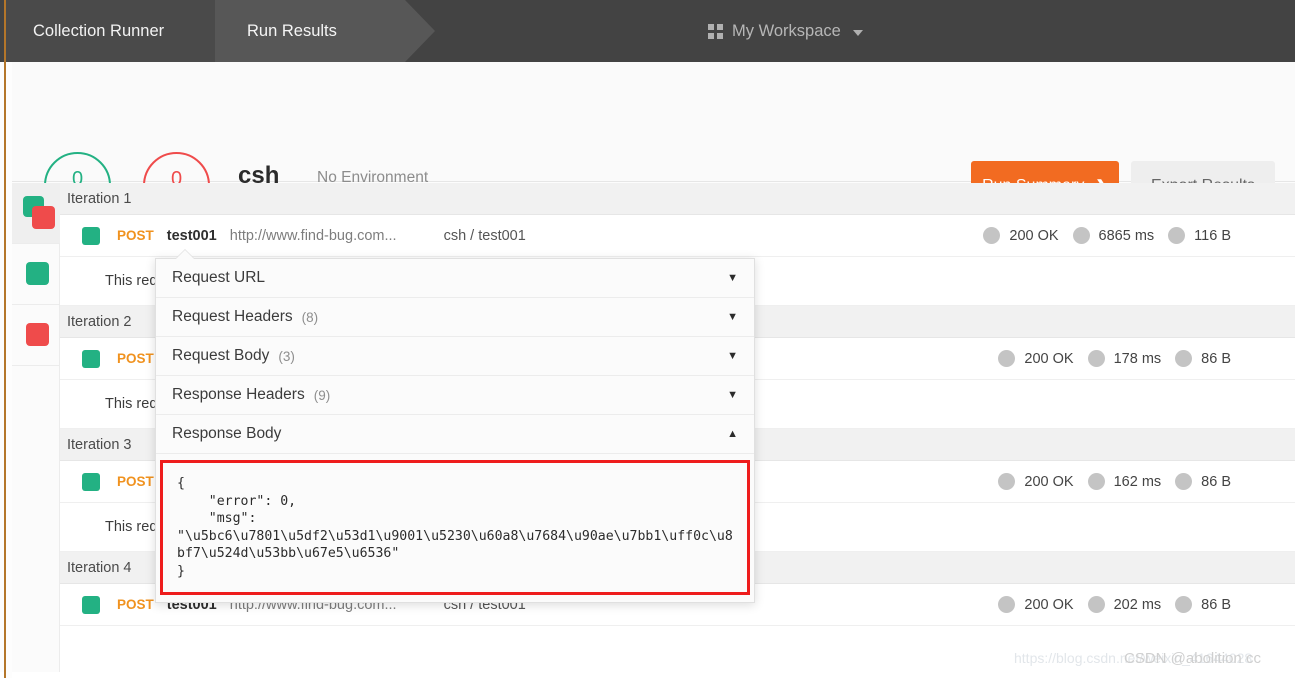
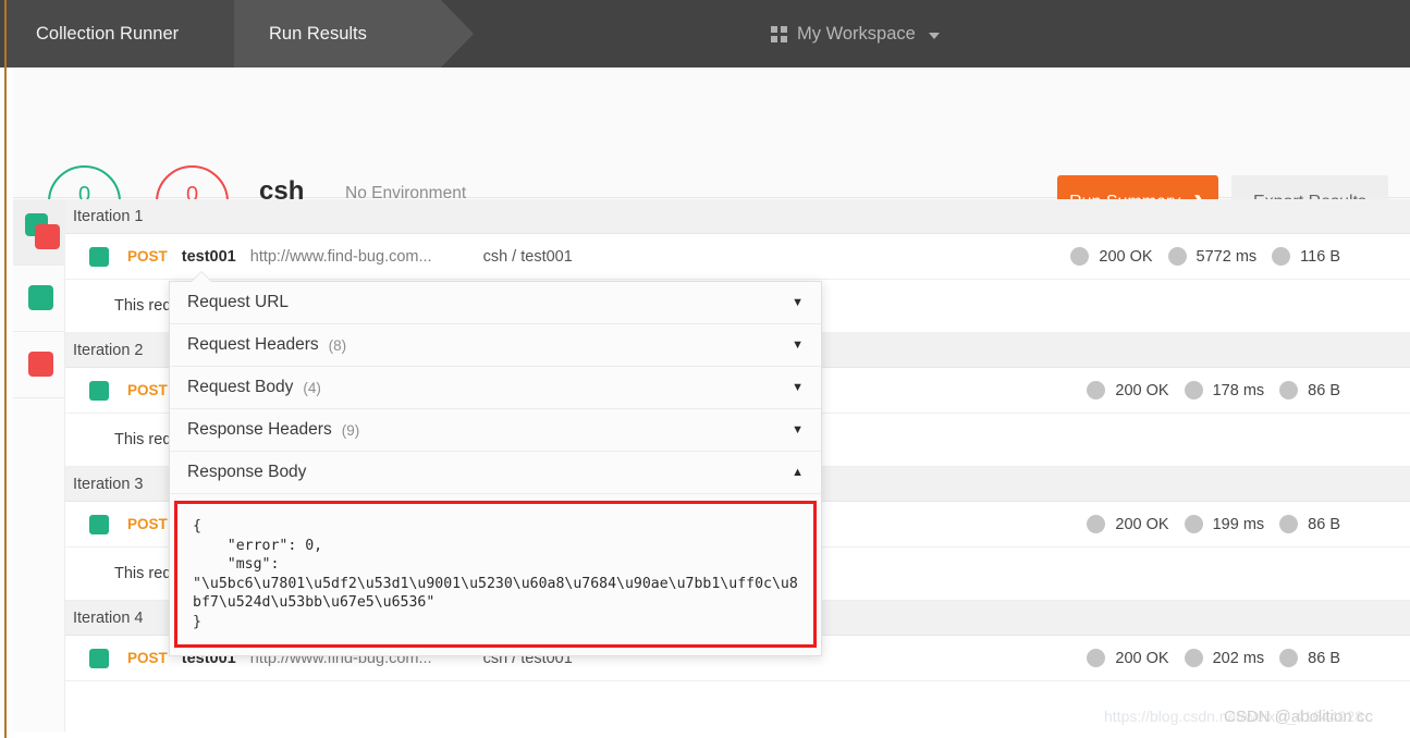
  Collection Runner
  Run Results
  My Workspace
  0
  0
  csh
  No Environment
  Iteration 1
  POST
  test001
  http://www.find-bug.com...
  csh / test001
  200 OK
- 6865 ms
+ 5772 ms
  116 B
  Iteration 2
  POST
  200 OK
  178 ms
  86 B
  Iteration 3
  POST
  200 OK
- 162 ms
+ 199 ms
  86 B
  Iteration 4
  POST
  test001
  http://www.find-bug.com...
  csh / test001
  200 OK
  202 ms
  86 B
  Request URL
  ▼
  Request Headers
  (8)
  ▼
  Request Body
- (3)
+ (4)
  ▼
  Response Headers
  (9)
  ▼
  Response Body
  ▲
  {
  "error": 0,
  "msg":
  "\u5bc6\u7801\u5df2\u53d1\u9001\u5230\u60a8\u7684\u90ae\u7bb1\uff0c\u8bf7\u524d\u53bb\u67e5\u6536"
  }
  https://blog.csdn.net/weixin_41644028
  CSDN @abolition cc
